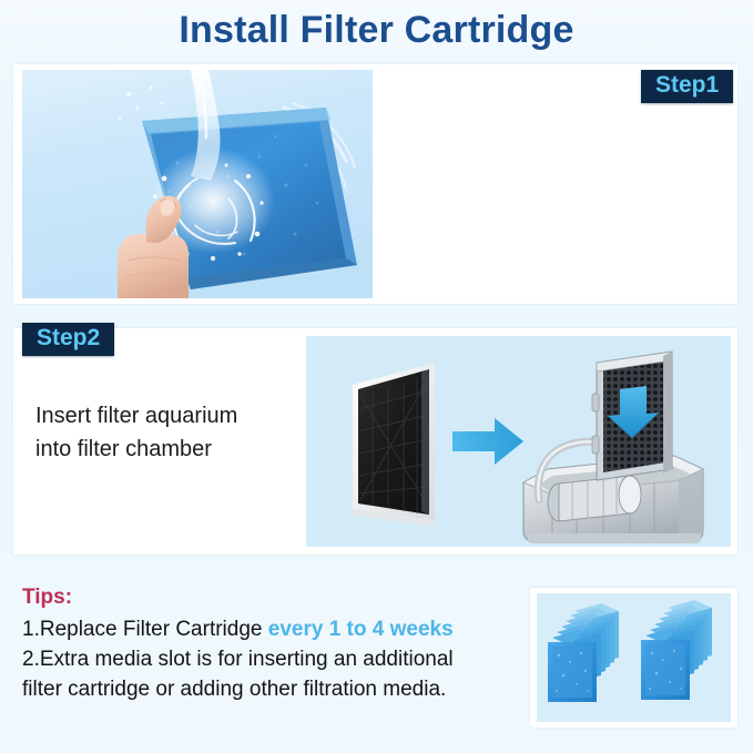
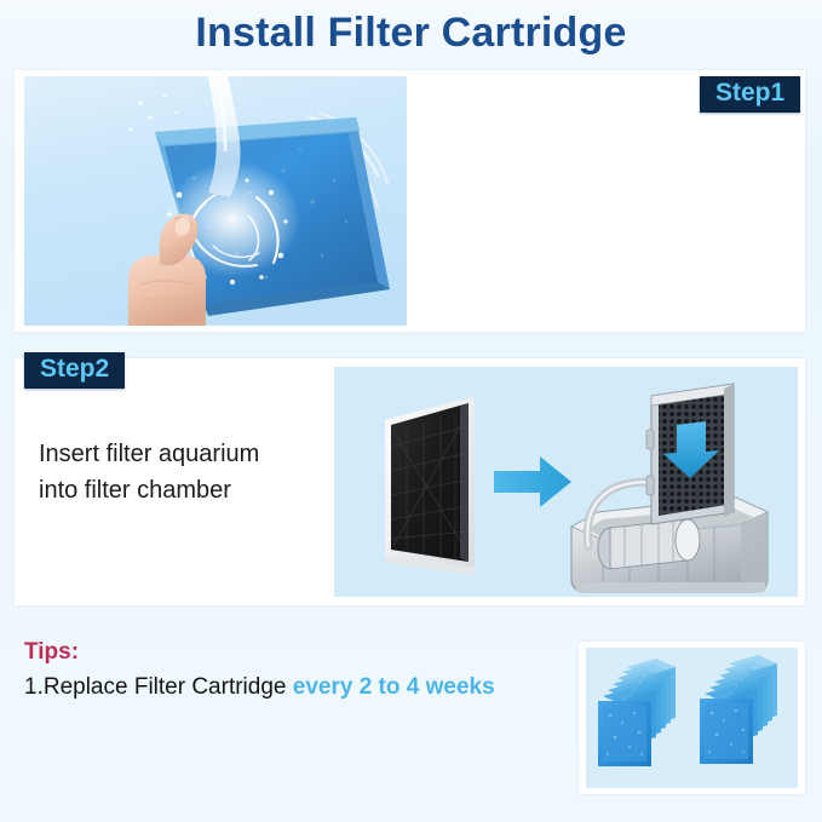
  Install Filter Cartridge
  Step1
  Step2
  Insert filter aquarium
  into filter chamber
  Tips:
- 1.Replace Filter Cartridge every 1 to 4 weeks
+ 1.Replace Filter Cartridge every 2 to 4 weeks
- 2.Extra media slot is for inserting an additional
- filter cartridge or adding other filtration media.
